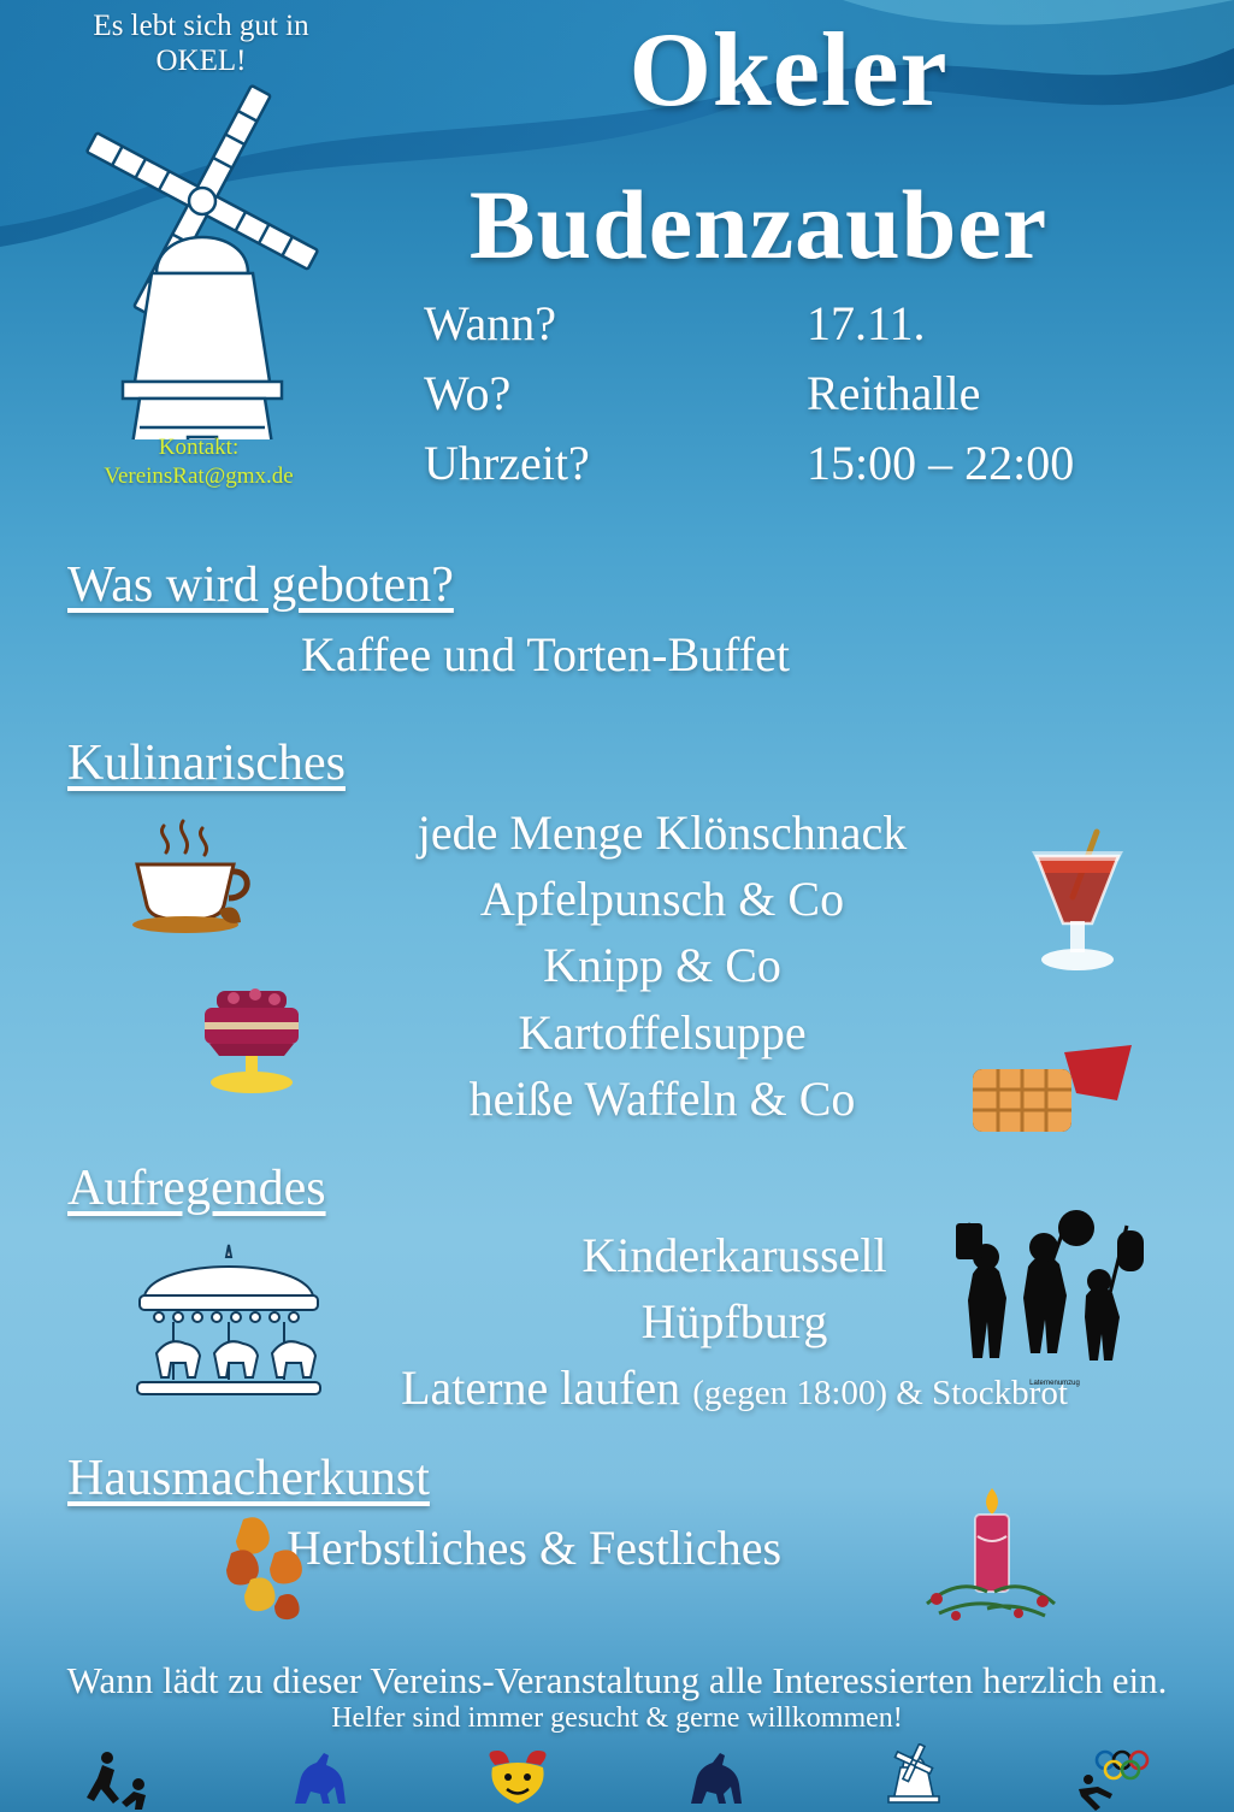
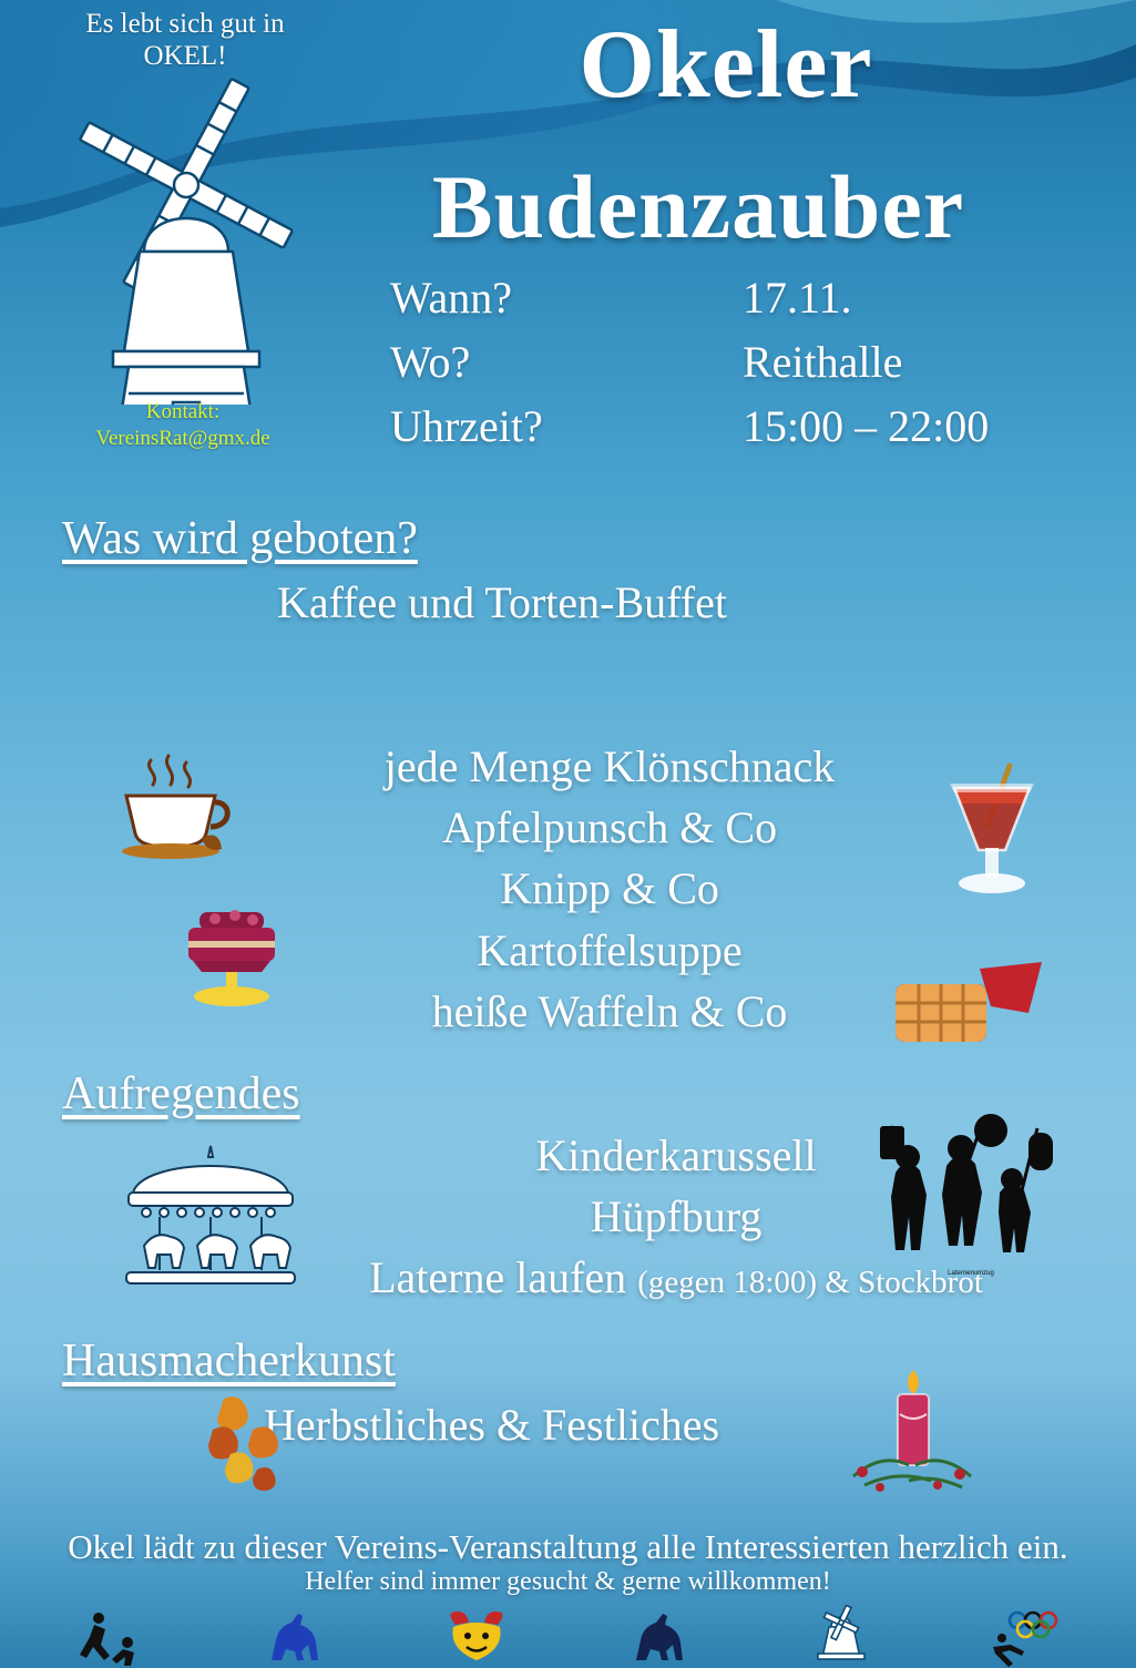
  Es lebt sich gut in OKEL!
  Kontakt:
  VereinsRat@gmx.de
  Okeler
  Budenzauber
  Wann?
  17.11.
  Wo?
  Reithalle
  Uhrzeit?
  15:00 – 22:00
  Was wird geboten?
  Kaffee und Torten-Buffet
- Kulinarisches
  jede Menge Klönschnack
  Apfelpunsch & Co
  Knipp & Co
  Kartoffelsuppe
  heiße Waffeln & Co
  Aufregendes
  Kinderkarussell
  Hüpfburg
  Laterne laufen (gegen 18:00) & Stockbrot
  Hausmacherkunst
  Herbstliches & Festliches
- Wann lädt zu dieser Vereins-Veranstaltung alle Interessierten herzlich ein.
+ Okel lädt zu dieser Vereins-Veranstaltung alle Interessierten herzlich ein.
  Helfer sind immer gesucht & gerne willkommen!
